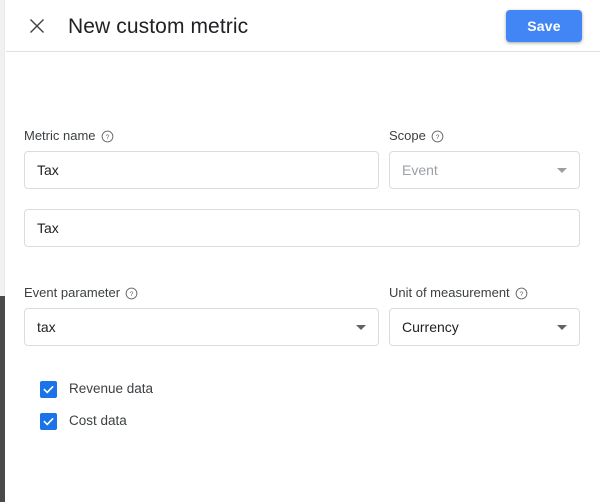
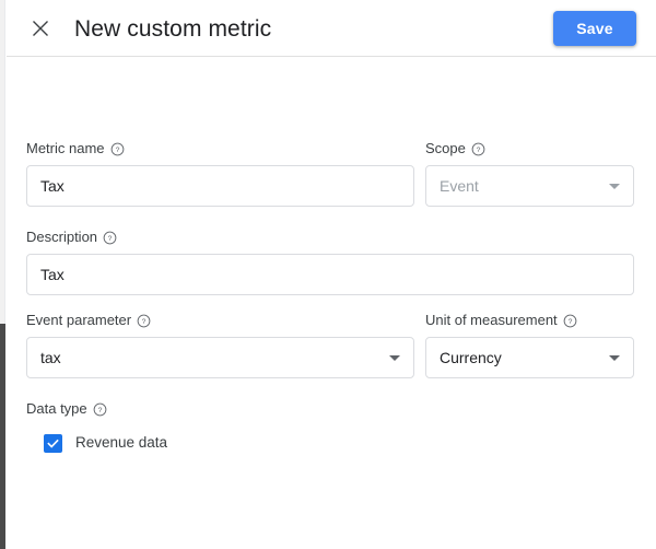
  New custom metric
  Save
  Metric name
  Tax
  Scope
  Event
+ Description
  Tax
  Event parameter
  tax
  Unit of measurement
  Currency
+ Data type
  Revenue data
- Cost data
